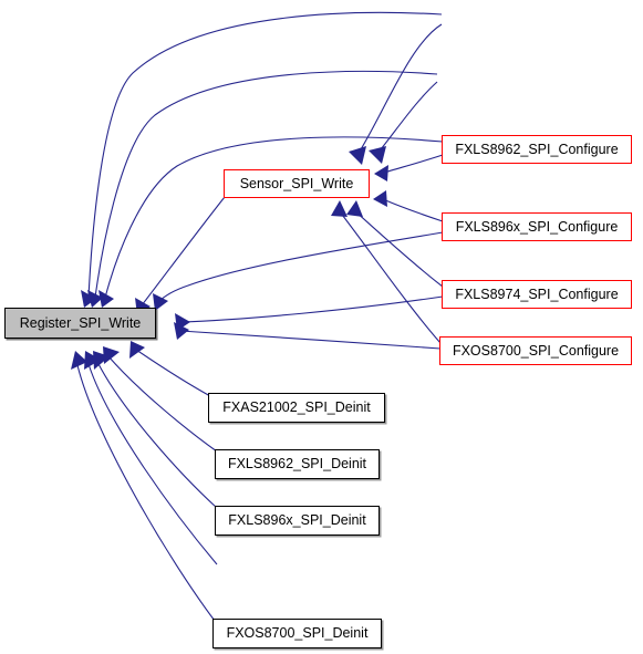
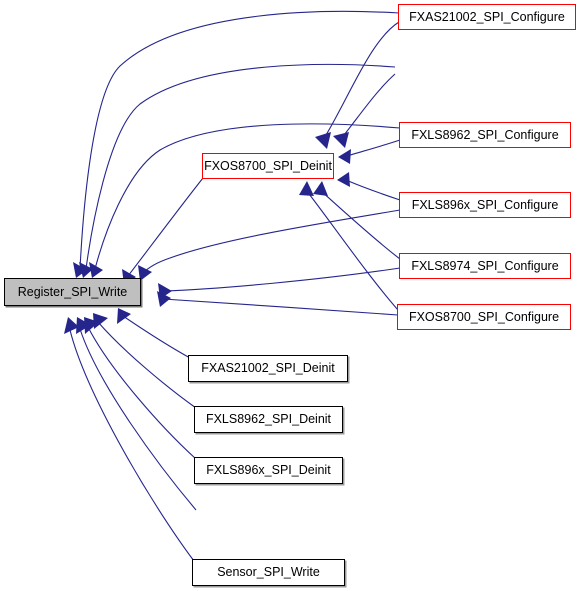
  Register_SPI_Write
- Sensor_SPI_Write
+ FXOS8700_SPI_Deinit
+ FXAS21002_SPI_Configure
  FXLS8962_SPI_Configure
  FXLS896x_SPI_Configure
  FXLS8974_SPI_Configure
  FXOS8700_SPI_Configure
  FXAS21002_SPI_Deinit
  FXLS8962_SPI_Deinit
  FXLS896x_SPI_Deinit
- FXOS8700_SPI_Deinit
+ Sensor_SPI_Write
